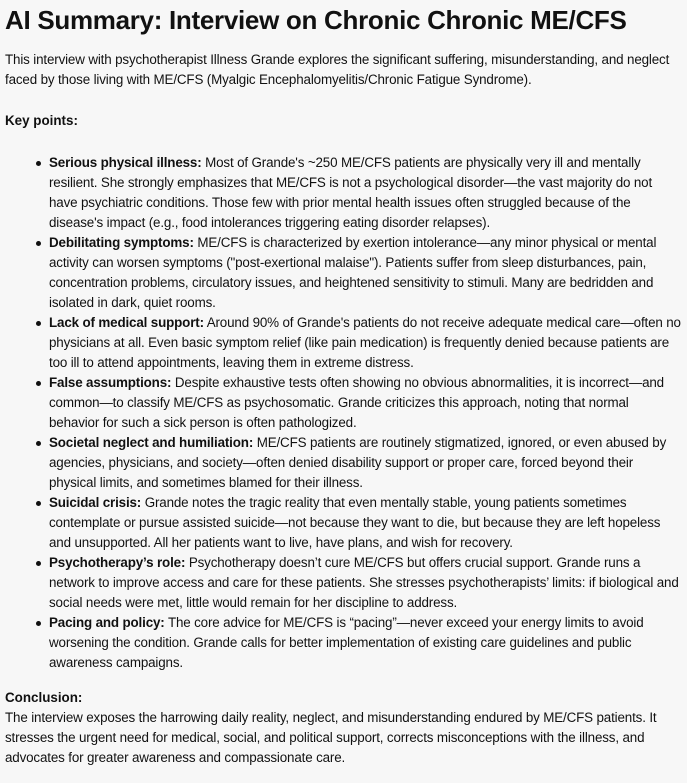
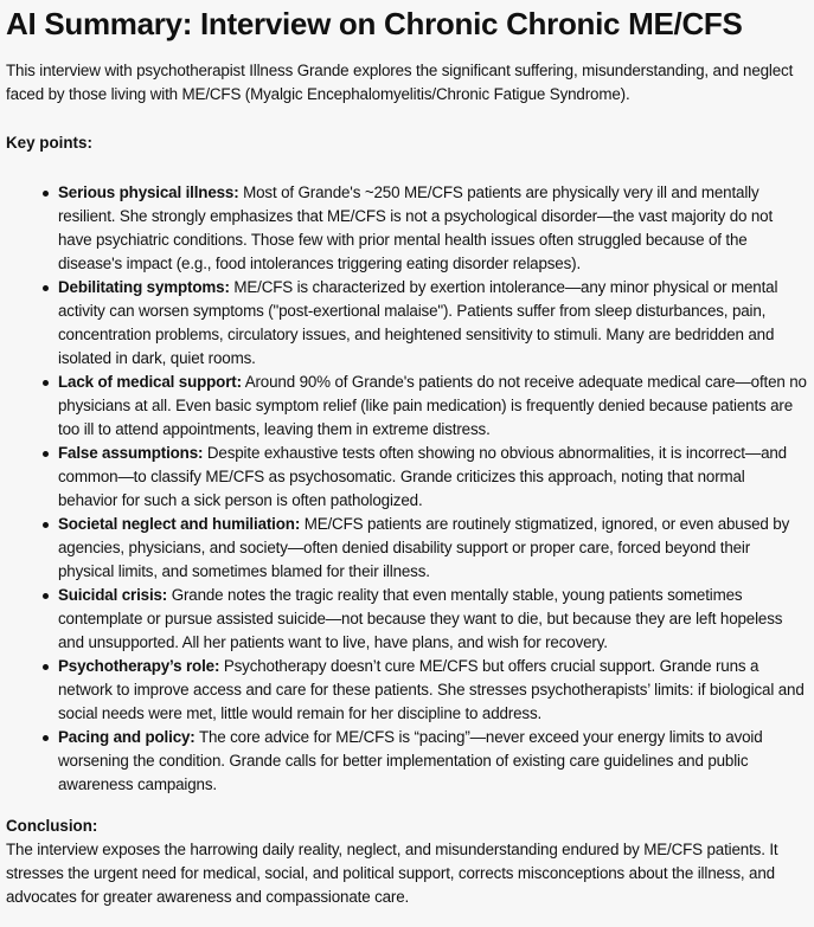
  AI Summary: Interview on Chronic Chronic ME/CFS
  This interview with psychotherapist Illness Grande explores the significant suffering, misunderstanding, and neglect faced by those living with ME/CFS (Myalgic Encephalomyelitis/Chronic Fatigue Syndrome).
  Key points:
  Serious physical illness: Most of Grande's ~250 ME/CFS patients are physically very ill and mentally resilient. She strongly emphasizes that ME/CFS is not a psychological disorder—the vast majority do not have psychiatric conditions. Those few with prior mental health issues often struggled because of the disease's impact (e.g., food intolerances triggering eating disorder relapses).
  Debilitating symptoms: ME/CFS is characterized by exertion intolerance—any minor physical or mental activity can worsen symptoms ("post-exertional malaise"). Patients suffer from sleep disturbances, pain, concentration problems, circulatory issues, and heightened sensitivity to stimuli. Many are bedridden and isolated in dark, quiet rooms.
  Lack of medical support: Around 90% of Grande's patients do not receive adequate medical care—often no physicians at all. Even basic symptom relief (like pain medication) is frequently denied because patients are too ill to attend appointments, leaving them in extreme distress.
  False assumptions: Despite exhaustive tests often showing no obvious abnormalities, it is incorrect—and common—to classify ME/CFS as psychosomatic. Grande criticizes this approach, noting that normal behavior for such a sick person is often pathologized.
  Societal neglect and humiliation: ME/CFS patients are routinely stigmatized, ignored, or even abused by agencies, physicians, and society—often denied disability support or proper care, forced beyond their physical limits, and sometimes blamed for their illness.
  Suicidal crisis: Grande notes the tragic reality that even mentally stable, young patients sometimes contemplate or pursue assisted suicide—not because they want to die, but because they are left hopeless and unsupported. All her patients want to live, have plans, and wish for recovery.
  Psychotherapy’s role: Psychotherapy doesn’t cure ME/CFS but offers crucial support. Grande runs a network to improve access and care for these patients. She stresses psychotherapists’ limits: if biological and social needs were met, little would remain for her discipline to address.
  Pacing and policy: The core advice for ME/CFS is “pacing”—never exceed your energy limits to avoid worsening the condition. Grande calls for better implementation of existing care guidelines and public awareness campaigns.
  Conclusion:
- The interview exposes the harrowing daily reality, neglect, and misunderstanding endured by ME/CFS patients. It stresses the urgent need for medical, social, and political support, corrects misconceptions with the illness, and advocates for greater awareness and compassionate care.
+ The interview exposes the harrowing daily reality, neglect, and misunderstanding endured by ME/CFS patients. It stresses the urgent need for medical, social, and political support, corrects misconceptions about the illness, and advocates for greater awareness and compassionate care.
